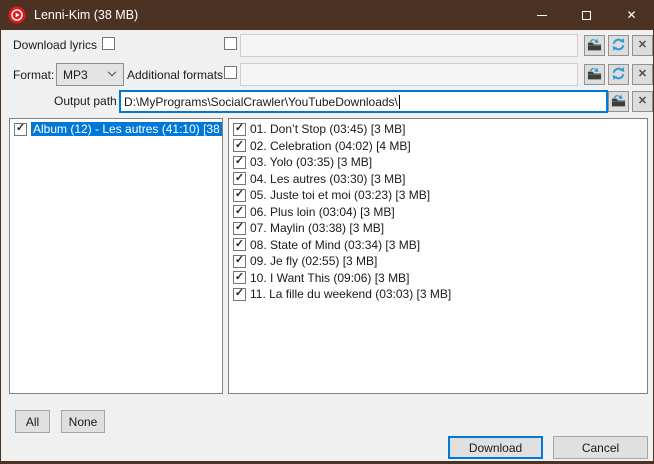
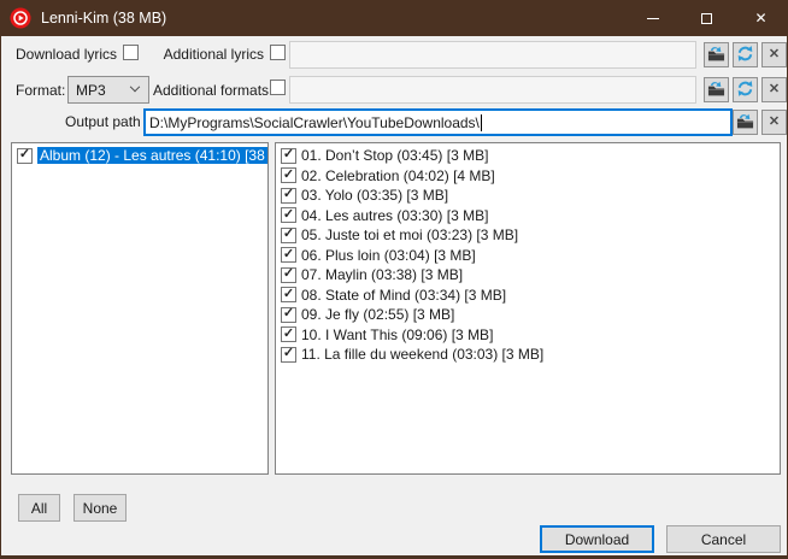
  Lenni-Kim (38 MB)
  ✕
  Download lyrics
+ Additional lyrics
  ✕
  Format:
  MP3
  Additional formats
  ✕
  Output path
  D:\MyPrograms\SocialCrawler\YouTubeDownloads\
  ✕
  Album (12) - Les autres (41:10) [38
  01. Don’t Stop (03:45) [3 MB]
  02. Celebration (04:02) [4 MB]
  03. Yolo (03:35) [3 MB]
  04. Les autres (03:30) [3 MB]
  05. Juste toi et moi (03:23) [3 MB]
  06. Plus loin (03:04) [3 MB]
  07. Maylin (03:38) [3 MB]
  08. State of Mind (03:34) [3 MB]
  09. Je fly (02:55) [3 MB]
  10. I Want This (09:06) [3 MB]
  11. La fille du weekend (03:03) [3 MB]
  All
  None
  Download
  Cancel
